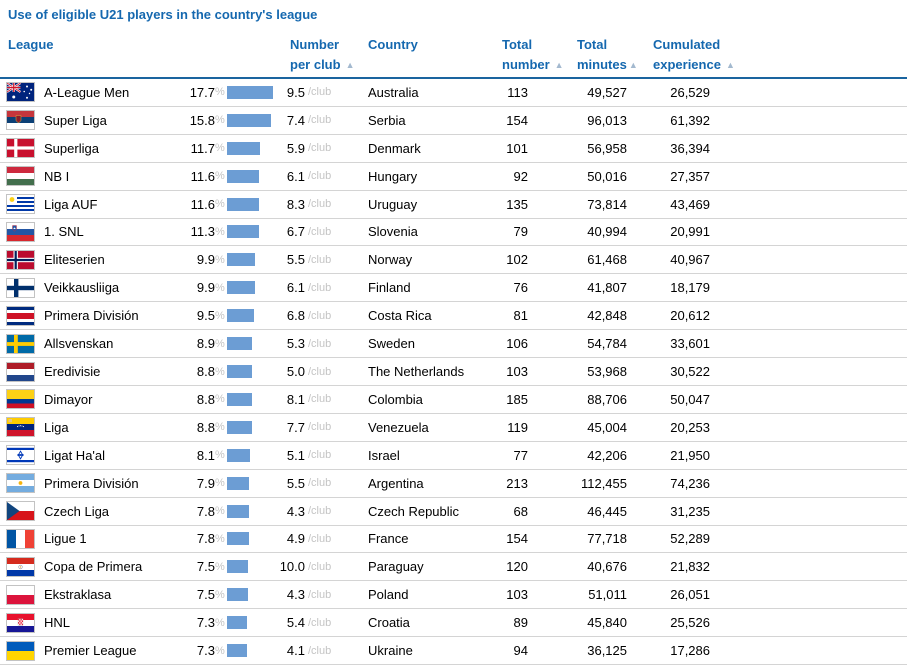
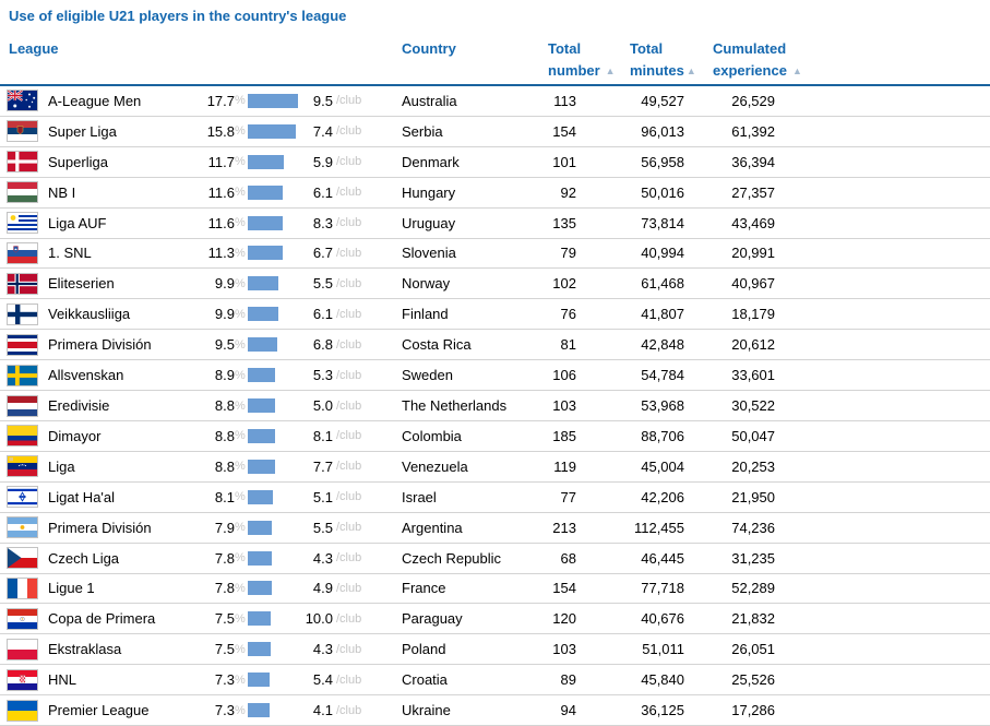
  Use of eligible U21 players in the country's league
  League
- Number
- per club ▲
  Country
  Total
  number ▲
  Total
  minutes ▲
  Cumulated
  experience ▲
  A-League Men
  17.7
  %
  9.5
  /club
  Australia
  113
  49,527
  26,529
  Super Liga
  15.8
  %
  7.4
  /club
  Serbia
  154
  96,013
  61,392
  Superliga
  11.7
  %
  5.9
  /club
  Denmark
  101
  56,958
  36,394
  NB I
  11.6
  %
  6.1
  /club
  Hungary
  92
  50,016
  27,357
  Liga AUF
  11.6
  %
  8.3
  /club
  Uruguay
  135
  73,814
  43,469
  1. SNL
  11.3
  %
  6.7
  /club
  Slovenia
  79
  40,994
  20,991
  Eliteserien
  9.9
  %
  5.5
  /club
  Norway
  102
  61,468
  40,967
  Veikkausliiga
  9.9
  %
  6.1
  /club
  Finland
  76
  41,807
  18,179
  Primera División
  9.5
  %
  6.8
  /club
  Costa Rica
  81
  42,848
  20,612
  Allsvenskan
  8.9
  %
  5.3
  /club
  Sweden
  106
  54,784
  33,601
  Eredivisie
  8.8
  %
  5.0
  /club
  The Netherlands
  103
  53,968
  30,522
  Dimayor
  8.8
  %
  8.1
  /club
  Colombia
  185
  88,706
  50,047
  Liga
  8.8
  %
  7.7
  /club
  Venezuela
  119
  45,004
  20,253
  Ligat Ha'al
  8.1
  %
  5.1
  /club
  Israel
  77
  42,206
  21,950
  Primera División
  7.9
  %
  5.5
  /club
  Argentina
  213
  112,455
  74,236
  Czech Liga
  7.8
  %
  4.3
  /club
  Czech Republic
  68
  46,445
  31,235
  Ligue 1
  7.8
  %
  4.9
  /club
  France
  154
  77,718
  52,289
  Copa de Primera
  7.5
  %
  10.0
  /club
  Paraguay
  120
  40,676
  21,832
  Ekstraklasa
  7.5
  %
  4.3
  /club
  Poland
  103
  51,011
  26,051
  HNL
  7.3
  %
  5.4
  /club
  Croatia
  89
  45,840
  25,526
  Premier League
  7.3
  %
  4.1
  /club
  Ukraine
  94
  36,125
  17,286
